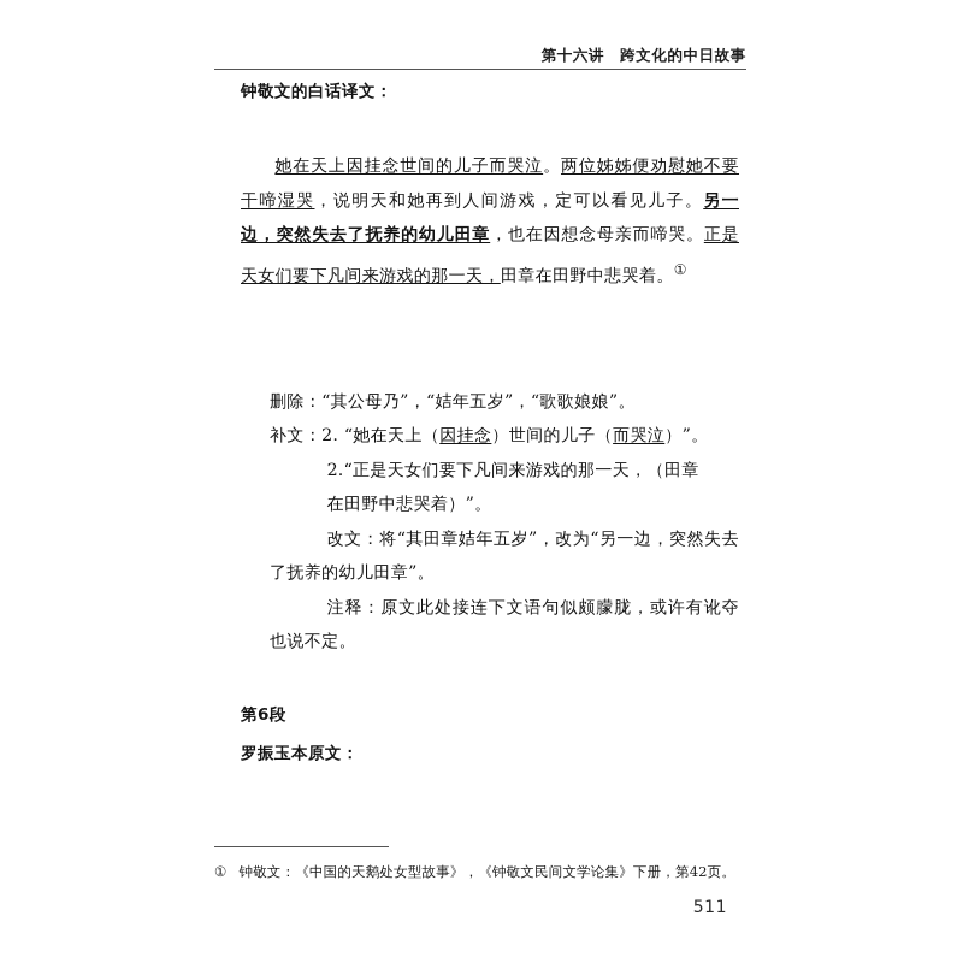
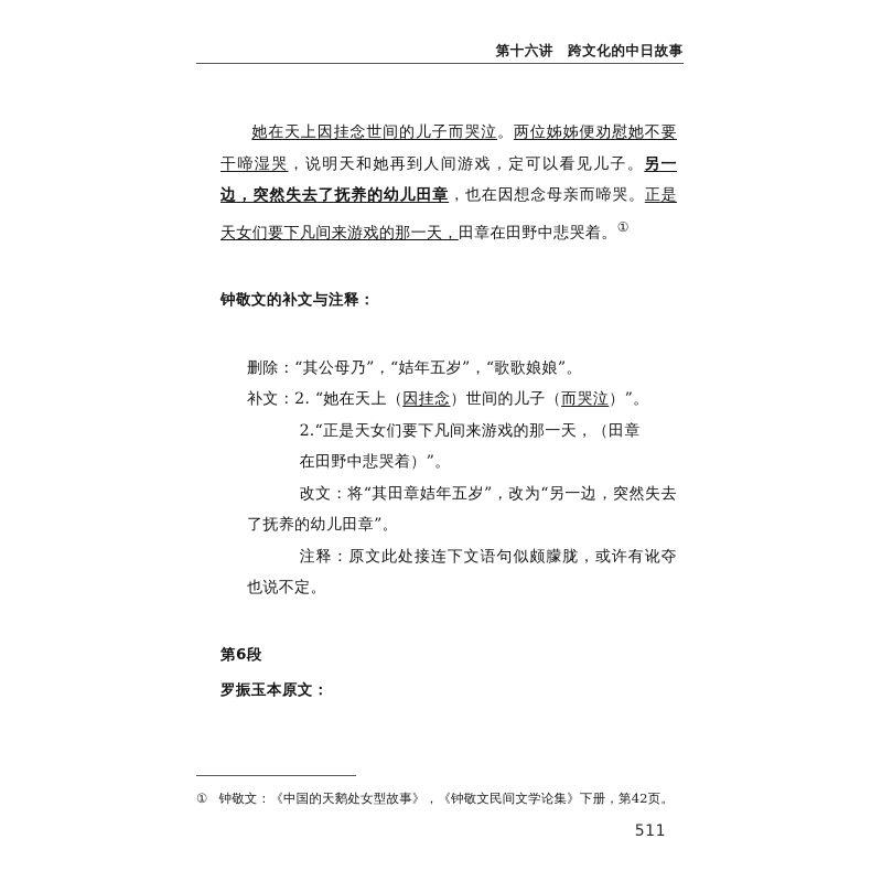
  第十六讲 跨文化的中日故事
- 钟敬文的白话译文：
  她在天上因挂念世间的儿子而哭泣。两位姊姊便劝慰她不要干啼湿哭，说明天和她再到人间游戏，定可以看见儿子。另一边，突然失去了抚养的幼儿田章，也在因想念母亲而啼哭。正是天女们要下凡间来游戏的那一天，田章在田野中悲哭着。①
+ 钟敬文的补文与注释：
  删除：“其公母乃”，“姞年五岁”，“歌歌娘娘”。
  补文：2. “她在天上（因挂念）世间的儿子（而哭泣）”。
  2.“正是天女们要下凡间来游戏的那一天，（田章
  在田野中悲哭着）”。
  改文：将“其田章姞年五岁”，改为“另一边，突然失去了抚养的幼儿田章”。
  注释：原文此处接连下文语句似颇朦胧，或许有讹夺也说不定。
  第6段
  罗振玉本原文：
  ①
  钟敬文：《中国的天鹅处女型故事》，《钟敬文民间文学论集》下册，第42页。
  511
